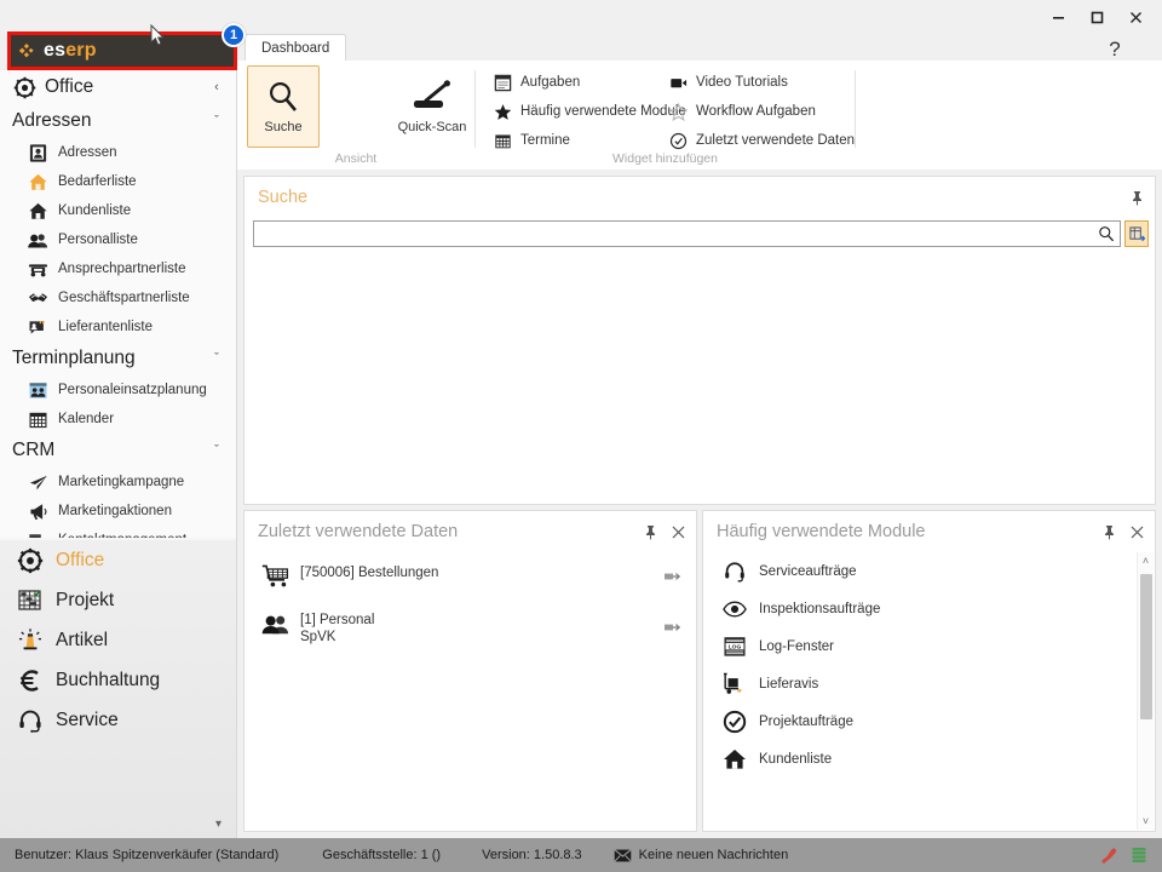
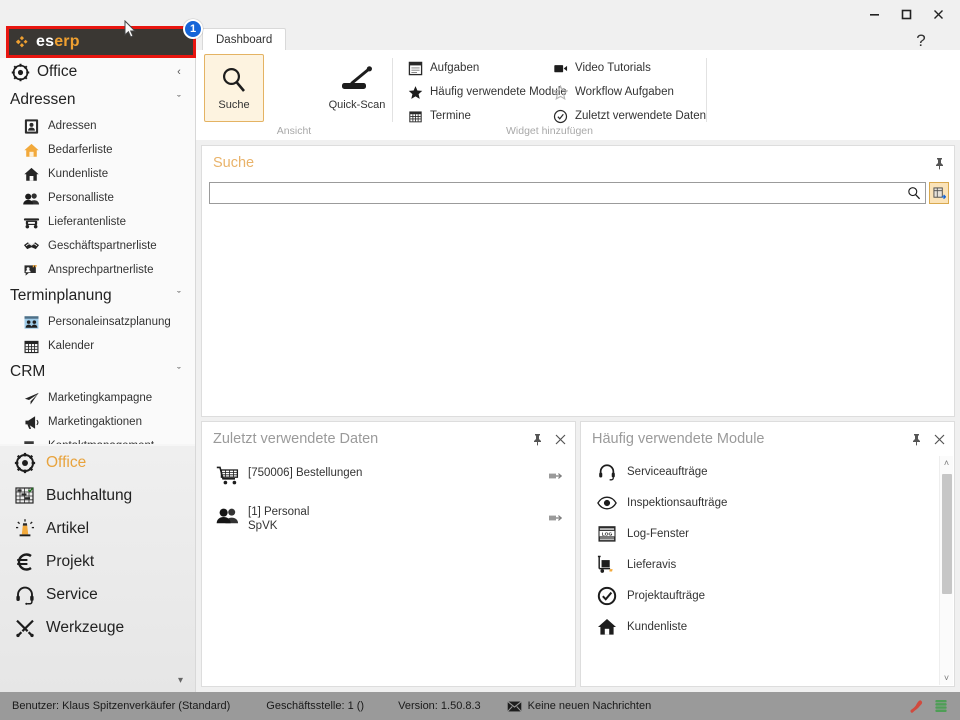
  ?
  eserp
  1
  Office
  ‹
  Adressen
  ˇ
  Adressen
  Bedarferliste
  Kundenliste
  Personalliste
- Ansprechpartnerliste
+ Lieferantenliste
  Geschäftspartnerliste
- Lieferantenliste
+ Ansprechpartnerliste
  Terminplanung
  ˇ
  Personaleinsatzplanung
  Kalender
  CRM
  ˇ
  Marketingkampagne
  Marketingaktionen
  Office
- Projekt
+ Buchhaltung
  Artikel
- Buchhaltung
+ Projekt
  Service
+ Werkzeuge
  ▾
  Dashboard
  Suche
  Quick-Scan
  Ansicht
  Aufgaben
  Häufig verwendete Module
  Termine
  Video Tutorials
  Workflow Aufgaben
  Zuletzt verwendete Daten
  Widget hinzufügen
  Suche
  Zuletzt verwendete Daten
  [750006] Bestellungen
  [1] Personal
  SpVK
  Häufig verwendete Module
  Serviceaufträge
  Inspektionsaufträge
  Log-Fenster
  Lieferavis
  Projektaufträge
  Kundenliste
  ˄
  ˅
  Benutzer: Klaus Spitzenverkäufer (Standard)
  Geschäftsstelle: 1 ()
  Version: 1.50.8.3
  Keine neuen Nachrichten
